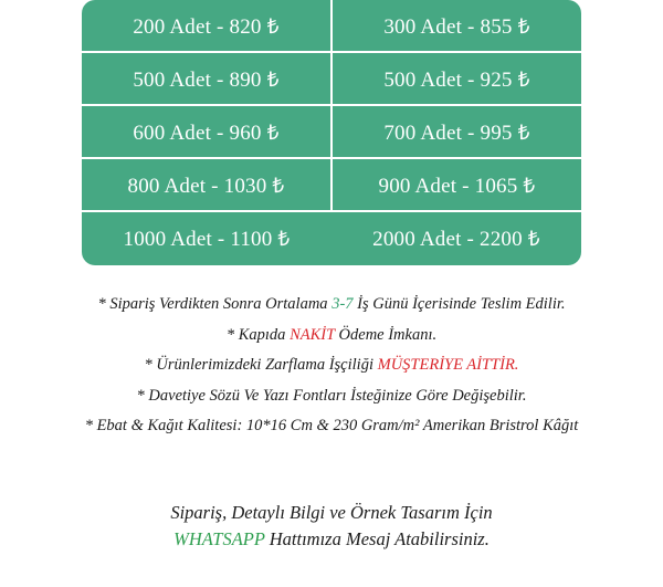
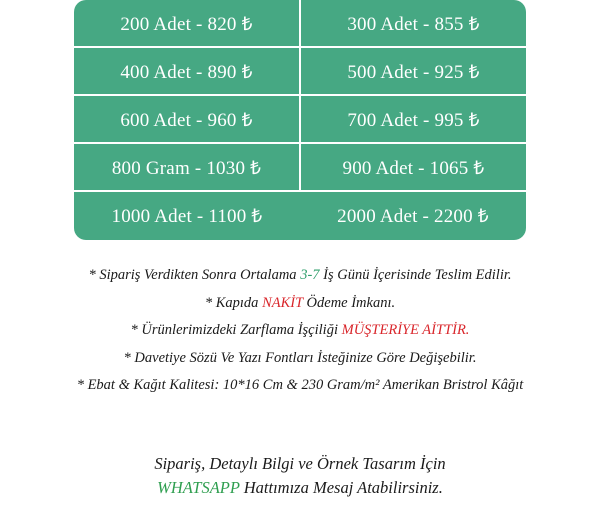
  200 Adet - 820 ₺
  300 Adet - 855 ₺
- 500 Adet - 890 ₺
+ 400 Adet - 890 ₺
  500 Adet - 925 ₺
  600 Adet - 960 ₺
  700 Adet - 995 ₺
- 800 Adet - 1030 ₺
+ 800 Gram - 1030 ₺
  900 Adet - 1065 ₺
  1000 Adet - 1100 ₺
  2000 Adet - 2200 ₺
  * Sipariş Verdikten Sonra Ortalama 3-7 İş Günü İçerisinde Teslim Edilir.
  * Kapıda NAKİT Ödeme İmkanı.
  * Ürünlerimizdeki Zarflama İşçiliği MÜŞTERİYE AİTTİR.
  * Davetiye Sözü Ve Yazı Fontları İsteğinize Göre Değişebilir.
  * Ebat & Kağıt Kalitesi: 10*16 Cm & 230 Gram/m² Amerikan Bristrol Kâğıt
  Sipariş, Detaylı Bilgi ve Örnek Tasarım İçin
  WHATSAPP Hattımıza Mesaj Atabilirsiniz.
